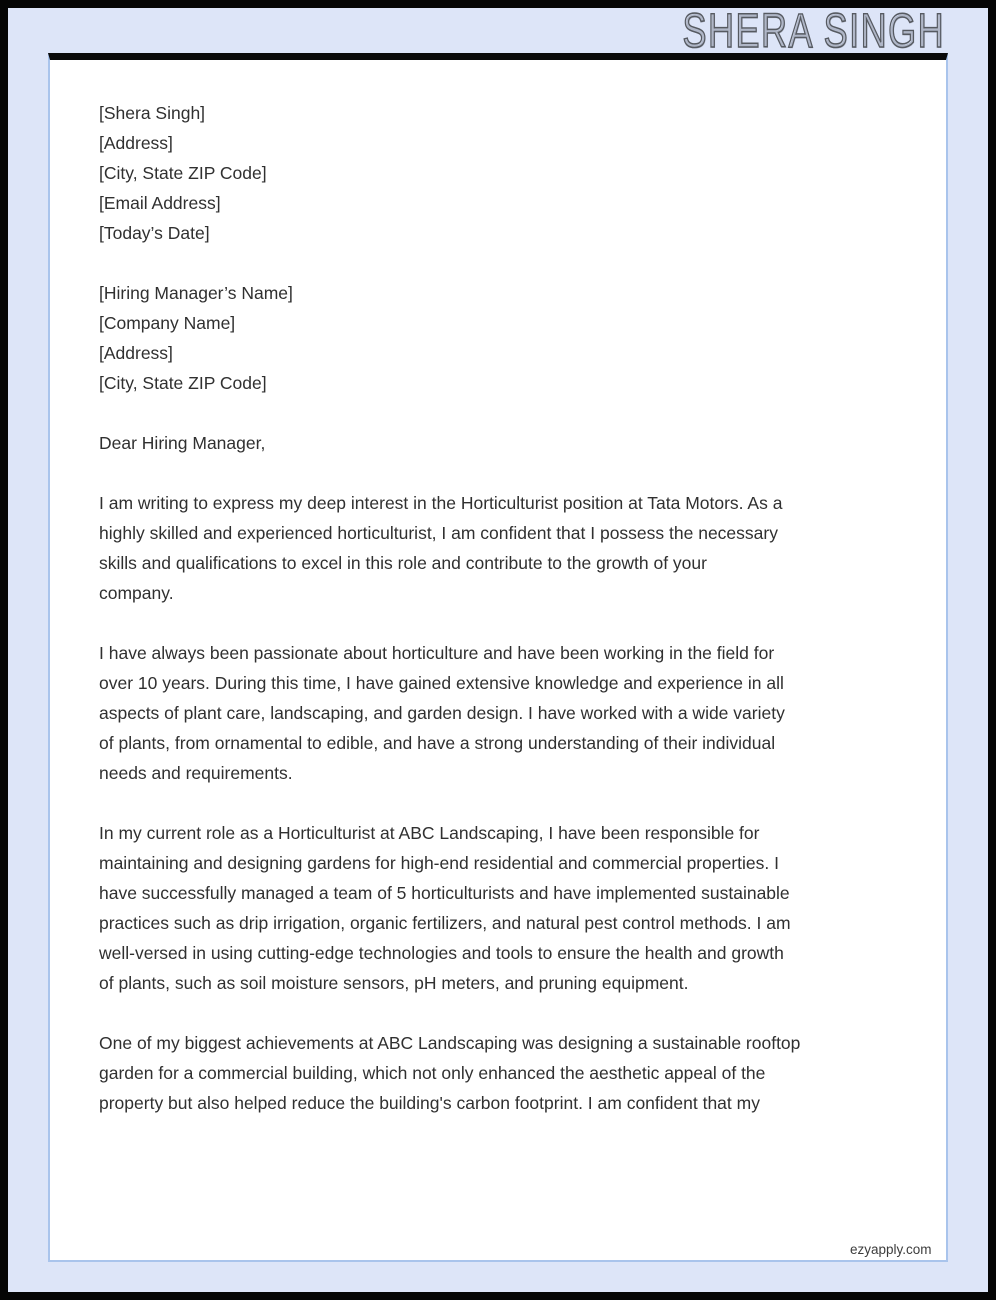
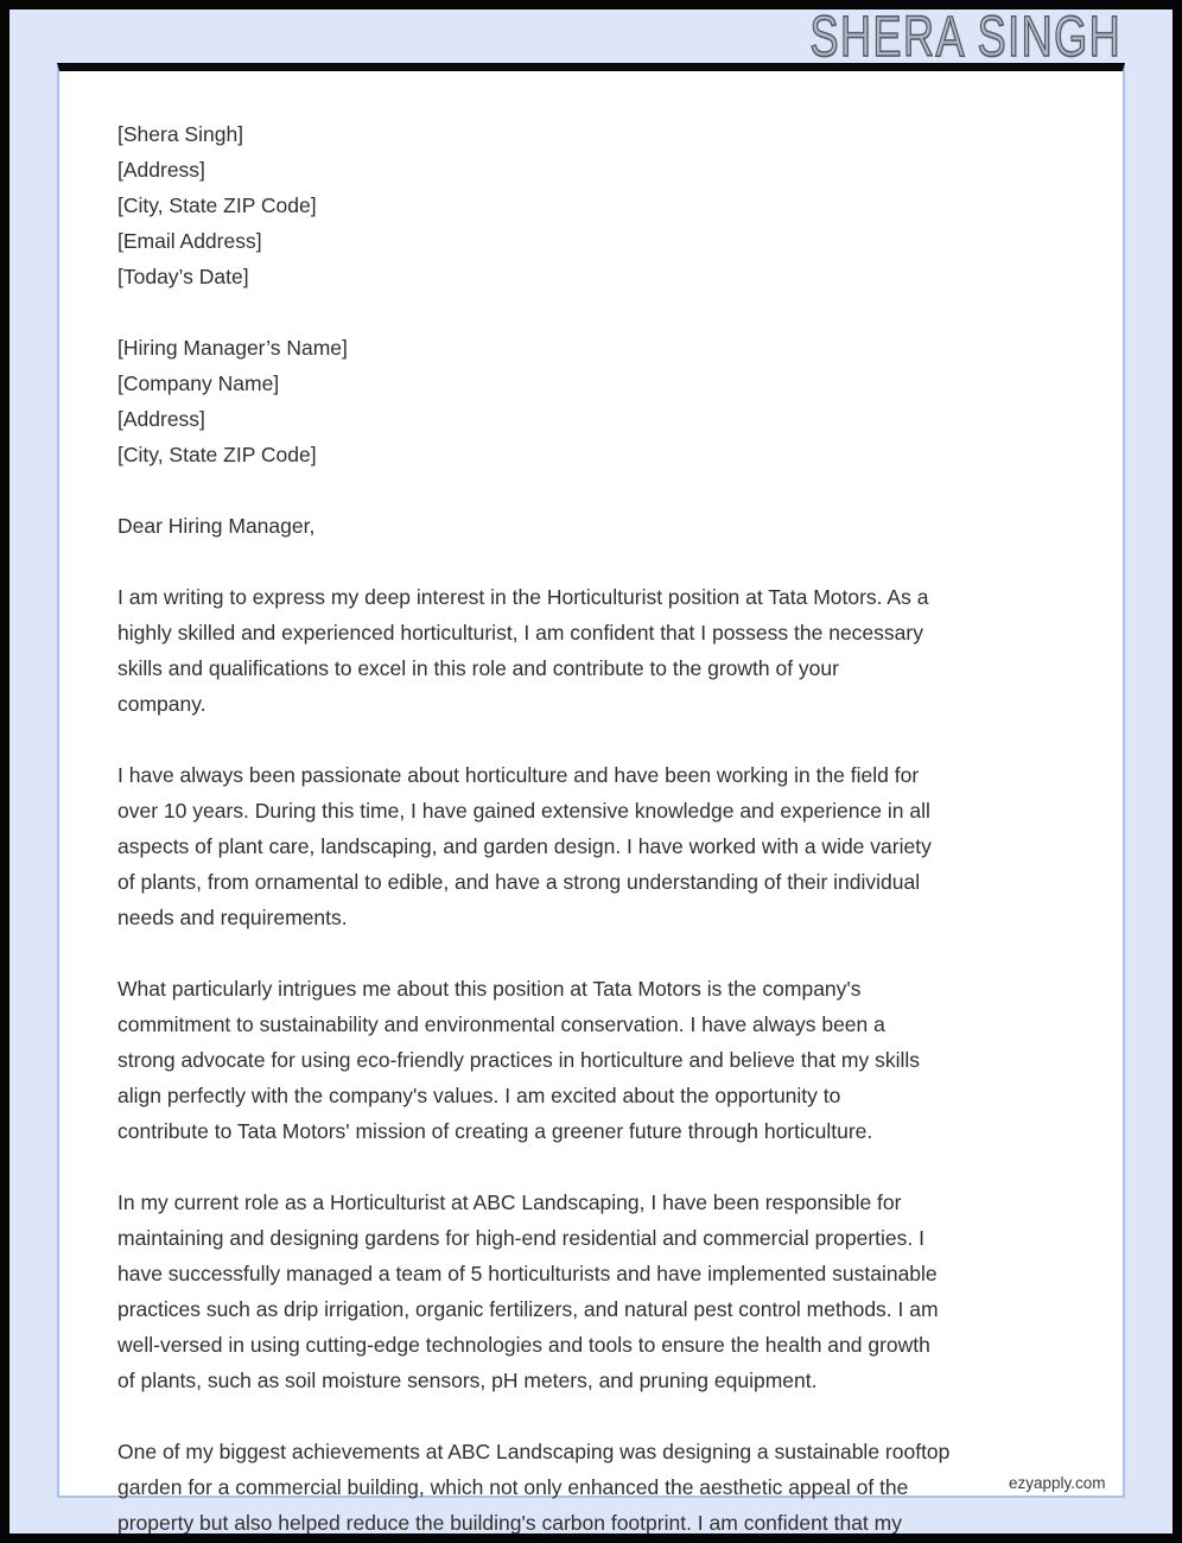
  SHERA SINGH
  [Shera Singh]
  [Address]
  [City, State ZIP Code]
  [Email Address]
  [Today’s Date]
  [Hiring Manager’s Name]
  [Company Name]
  [Address]
  [City, State ZIP Code]
  Dear Hiring Manager,
  I am writing to express my deep interest in the Horticulturist position at Tata Motors. As a
  highly skilled and experienced horticulturist, I am confident that I possess the necessary
  skills and qualifications to excel in this role and contribute to the growth of your
  company.
  I have always been passionate about horticulture and have been working in the field for
  over 10 years. During this time, I have gained extensive knowledge and experience in all
  aspects of plant care, landscaping, and garden design. I have worked with a wide variety
  of plants, from ornamental to edible, and have a strong understanding of their individual
  needs and requirements.
+ What particularly intrigues me about this position at Tata Motors is the company's
+ commitment to sustainability and environmental conservation. I have always been a
+ strong advocate for using eco-friendly practices in horticulture and believe that my skills
+ align perfectly with the company's values. I am excited about the opportunity to
+ contribute to Tata Motors' mission of creating a greener future through horticulture.
  In my current role as a Horticulturist at ABC Landscaping, I have been responsible for
  maintaining and designing gardens for high-end residential and commercial properties. I
  have successfully managed a team of 5 horticulturists and have implemented sustainable
  practices such as drip irrigation, organic fertilizers, and natural pest control methods. I am
  well-versed in using cutting-edge technologies and tools to ensure the health and growth
  of plants, such as soil moisture sensors, pH meters, and pruning equipment.
  One of my biggest achievements at ABC Landscaping was designing a sustainable rooftop
  garden for a commercial building, which not only enhanced the aesthetic appeal of the
  property but also helped reduce the building's carbon footprint. I am confident that my
  ezyapply.com
